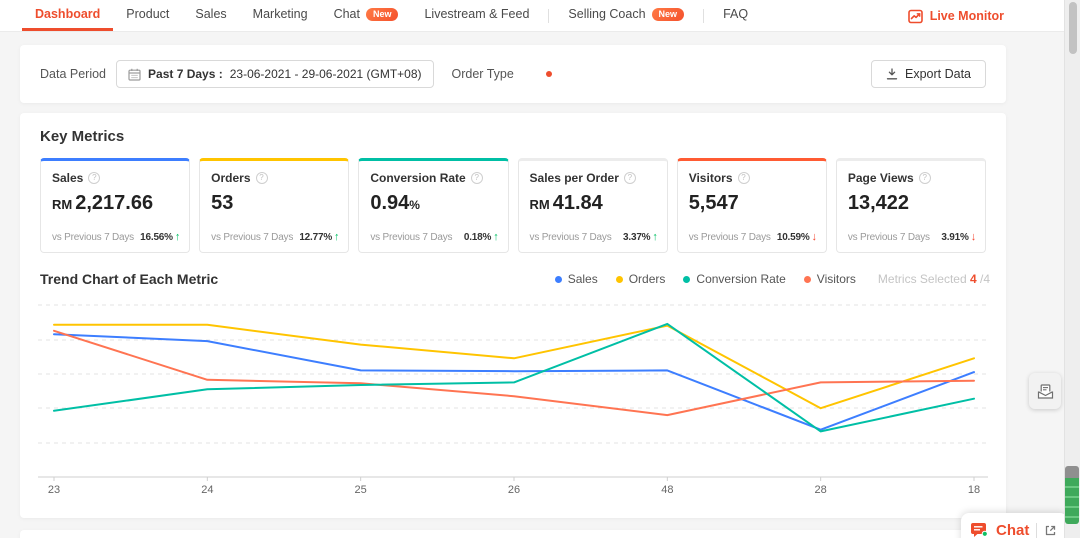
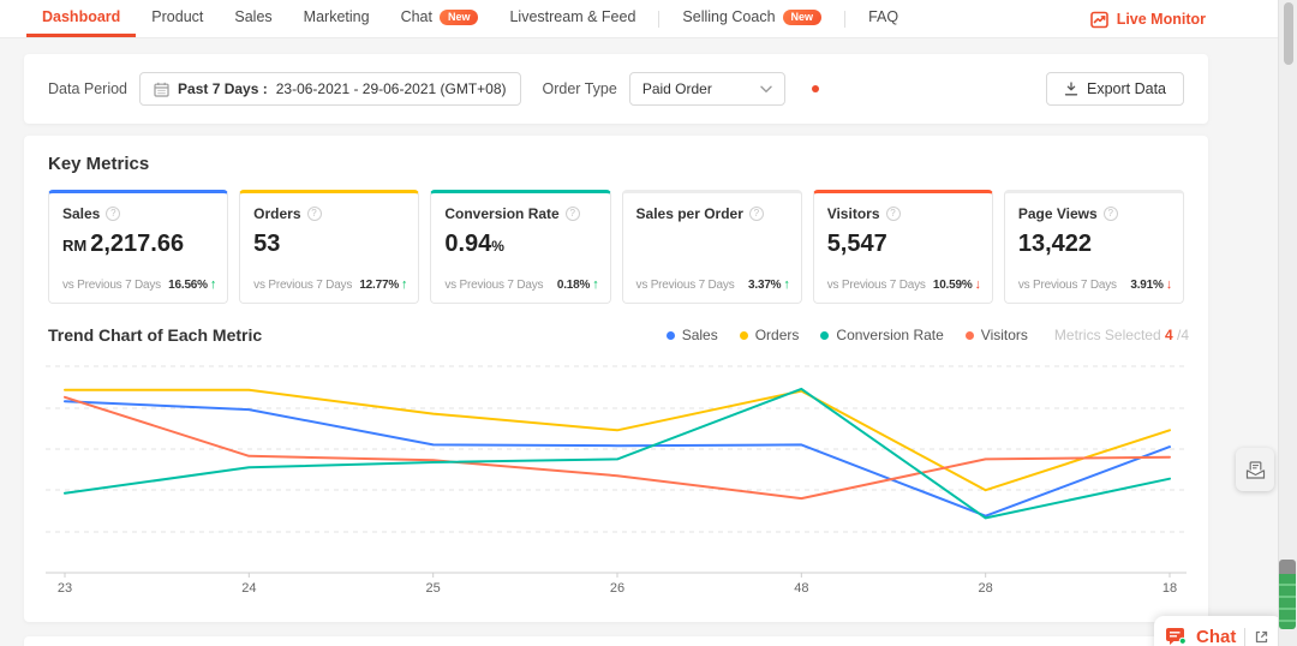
  Dashboard
  Product
  Sales
  Marketing
  Chat
  New
  Livestream & Feed
  Selling Coach
  New
  FAQ
  Live Monitor
  Data Period
  Past 7 Days :
  23-06-2021 - 29-06-2021 (GMT+08)
  Order Type
+ Paid Order
  Export Data
  Key Metrics
  Sales
  ?
  RM 2,217.66
  vs Previous 7 Days
  16.56% ↑
  Orders
  ?
  53
  vs Previous 7 Days
  12.77% ↑
  Conversion Rate
  ?
  0.94%
  vs Previous 7 Days
  0.18% ↑
  Sales per Order
  ?
- RM 41.84
  vs Previous 7 Days
  3.37% ↑
  Visitors
  ?
  5,547
  vs Previous 7 Days
  10.59% ↓
  Page Views
  ?
  13,422
  vs Previous 7 Days
  3.91% ↓
  Trend Chart of Each Metric
  Sales
  Orders
  Conversion Rate
  Visitors
  Metrics Selected 4 /4
  23
  24
  25
  26
  48
  28
  18
  Chat
